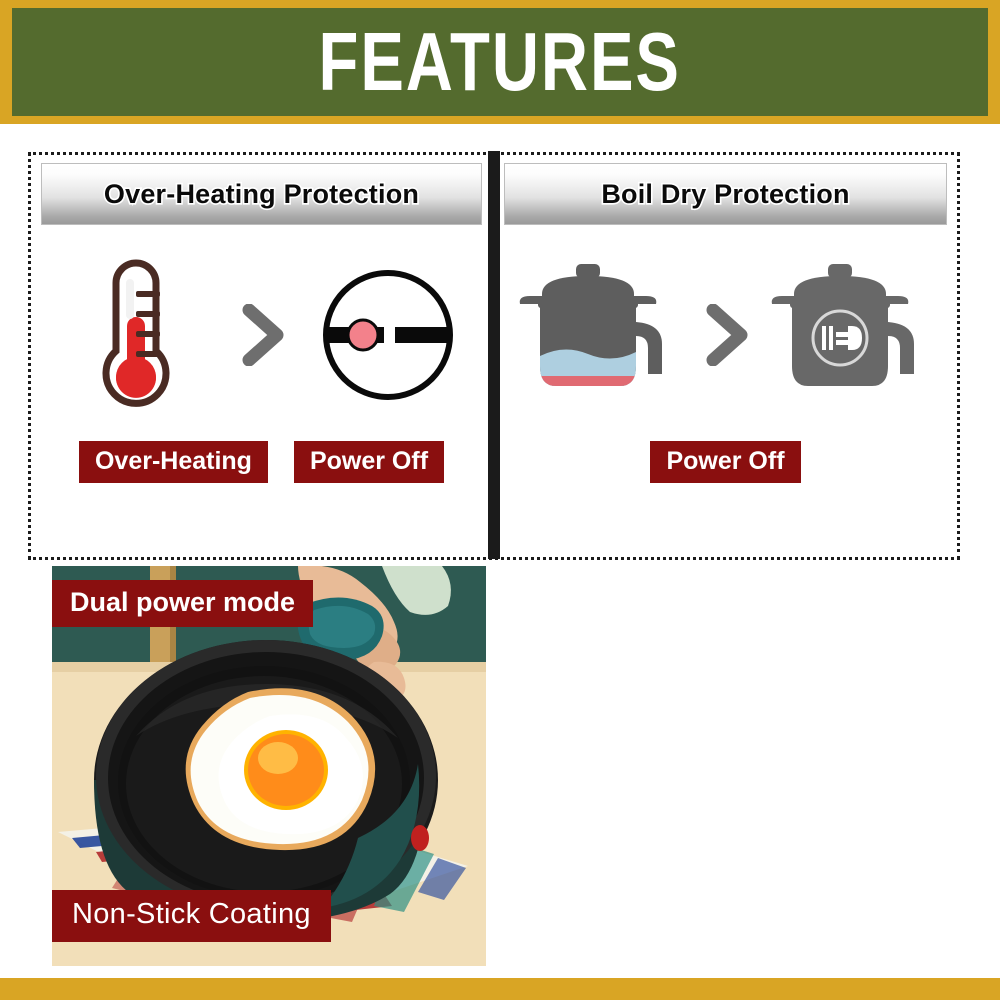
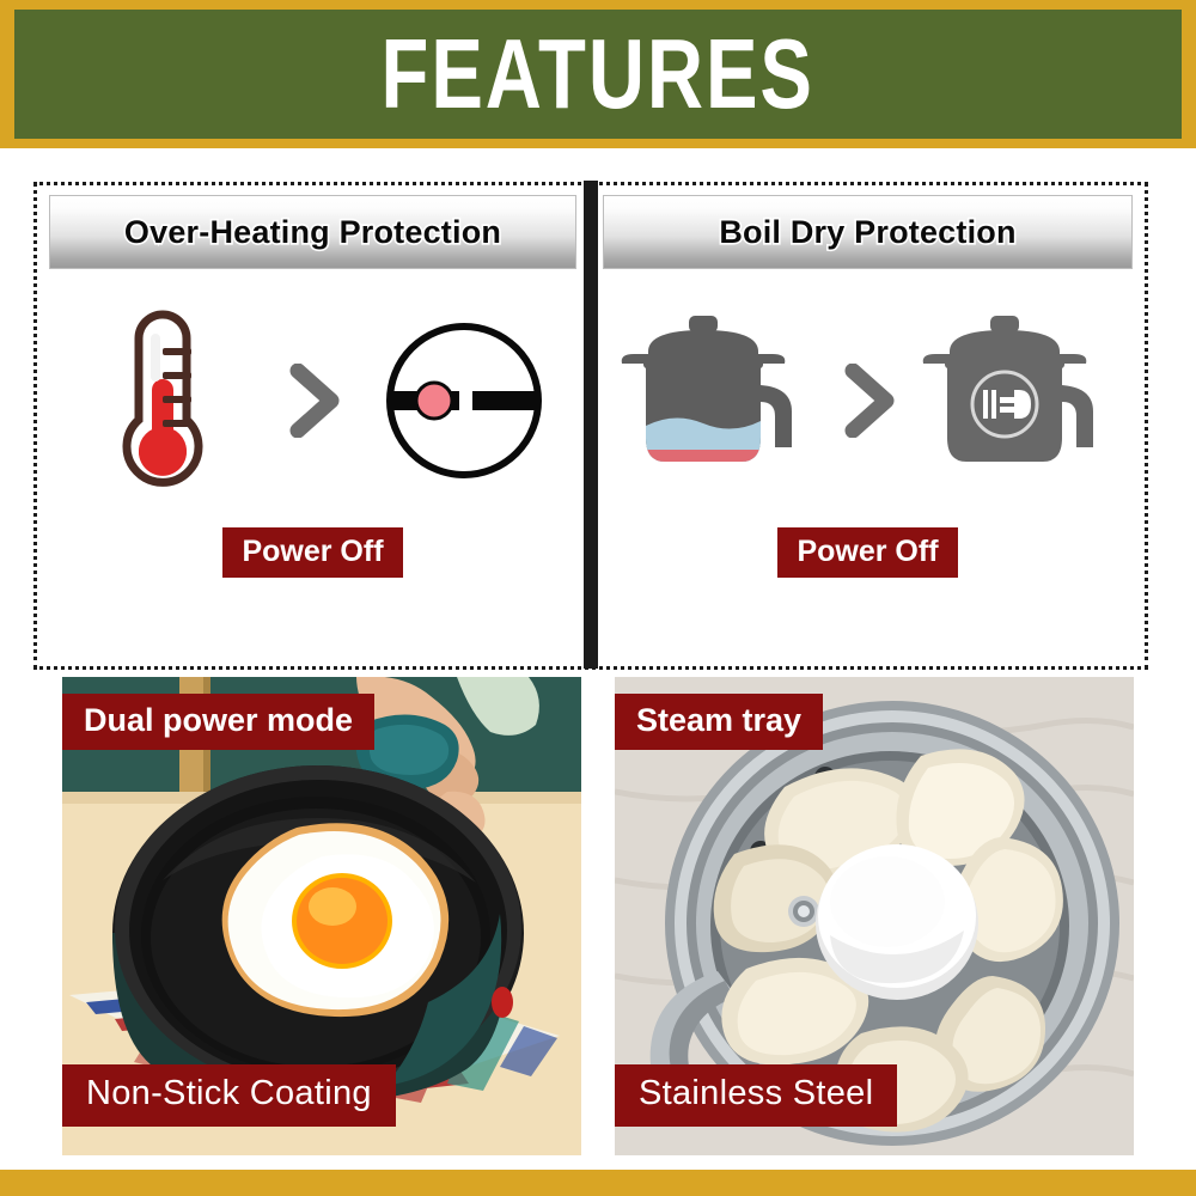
  FEATURES
  Over-Heating Protection
- Over-Heating
  Power Off
  Boil Dry Protection
  Power Off
  Dual power mode
  Non-Stick Coating
+ Steam tray
+ Stainless Steel
